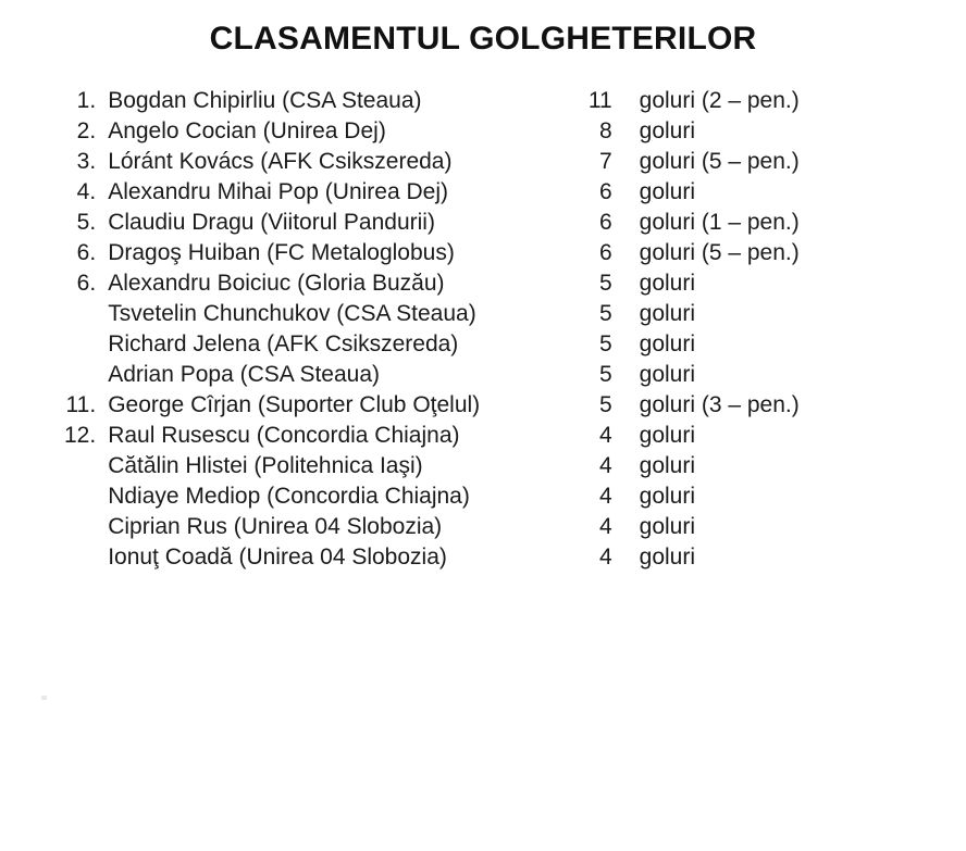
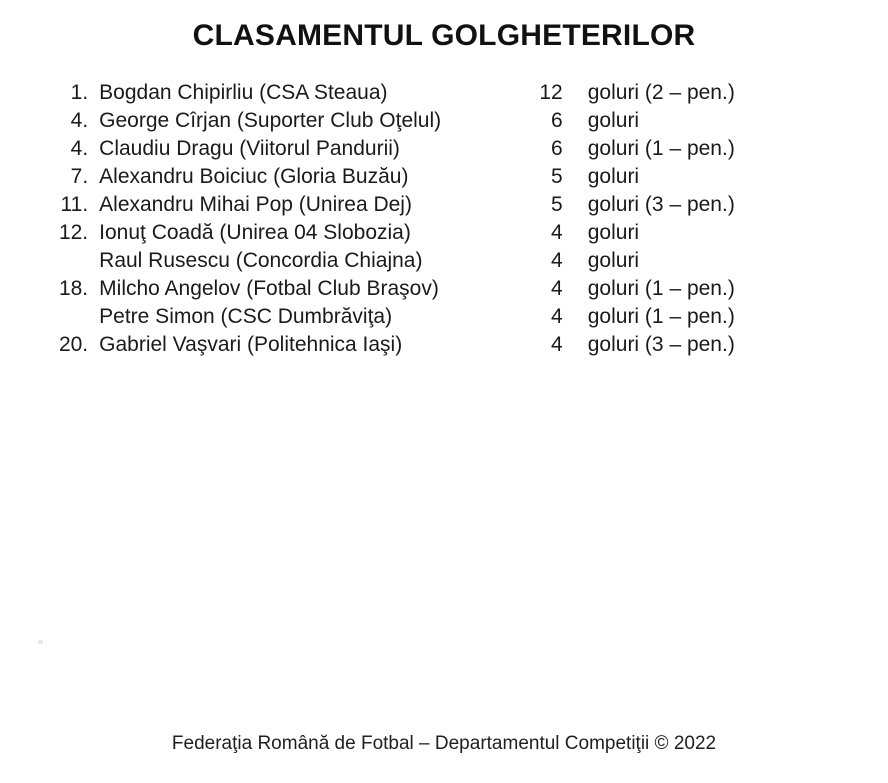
  CLASAMENTUL GOLGHETERILOR
- 1.	Bogdan Chipirliu (CSA Steaua)	11	goluri (2 – pen.)
+ 1.	Bogdan Chipirliu (CSA Steaua)	12	goluri (2 – pen.)
- 2.	Angelo Cocian (Unirea Dej)	8	goluri
- 3.	Lóránt Kovács (AFK Csikszereda)	7	goluri (5 – pen.)
- 4.	Alexandru Mihai Pop (Unirea Dej)	6	goluri
+ 4.	George Cîrjan (Suporter Club Oţelul)	6	goluri
- 5.	Claudiu Dragu (Viitorul Pandurii)	6	goluri (1 – pen.)
+ 4.	Claudiu Dragu (Viitorul Pandurii)	6	goluri (1 – pen.)
- 6.	Dragoş Huiban (FC Metaloglobus)	6	goluri (5 – pen.)
- 6.	Alexandru Boiciuc (Gloria Buzău)	5	goluri
+ 7.	Alexandru Boiciuc (Gloria Buzău)	5	goluri
- 	Tsvetelin Chunchukov (CSA Steaua)	5	goluri
- 	Richard Jelena (AFK Csikszereda)	5	goluri
- 	Adrian Popa (CSA Steaua)	5	goluri
- 11.	George Cîrjan (Suporter Club Oţelul)	5	goluri (3 – pen.)
+ 11.	Alexandru Mihai Pop (Unirea Dej)	5	goluri (3 – pen.)
- 12.	Raul Rusescu (Concordia Chiajna)	4	goluri
+ 12.	Ionuţ Coadă (Unirea 04 Slobozia)	4	goluri
- 	Cătălin Hlistei (Politehnica Iaşi)	4	goluri
- 	Ndiaye Mediop (Concordia Chiajna)	4	goluri
- 	Ciprian Rus (Unirea 04 Slobozia)	4	goluri
- 	Ionuţ Coadă (Unirea 04 Slobozia)	4	goluri
+ 	Raul Rusescu (Concordia Chiajna)	4	goluri
+ 18.	Milcho Angelov (Fotbal Club Braşov)	4	goluri (1 – pen.)
+ 	Petre Simon (CSC Dumbrăviţa)	4	goluri (1 – pen.)
+ 20.	Gabriel Vaşvari (Politehnica Iaşi)	4	goluri (3 – pen.)
+ Federaţia Română de Fotbal – Departamentul Competiţii © 2022
